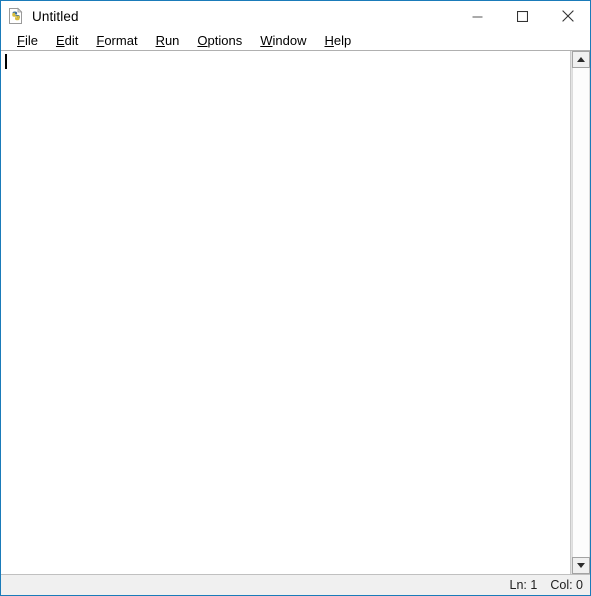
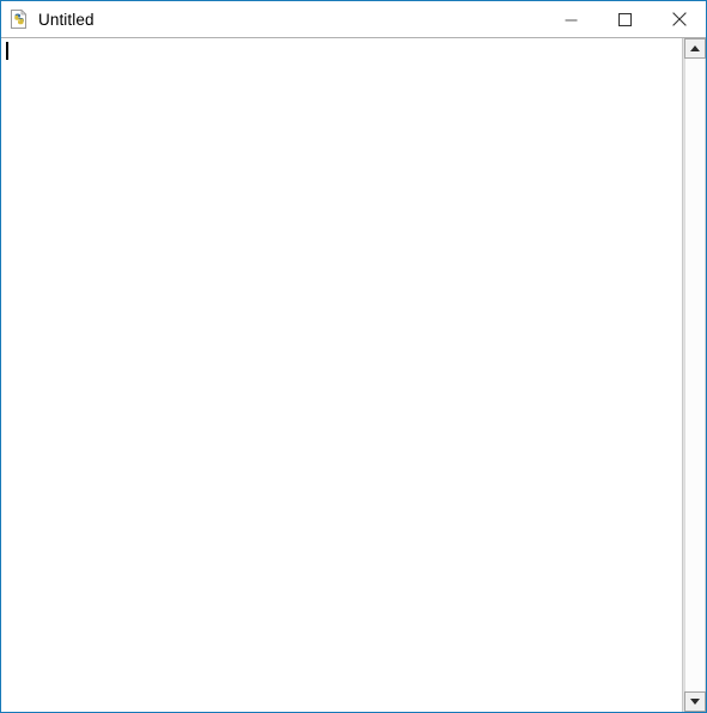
  Untitled
- File
- Edit
- Format
- Run
- Options
- Window
- Help
- Ln: 1
- Col: 0
